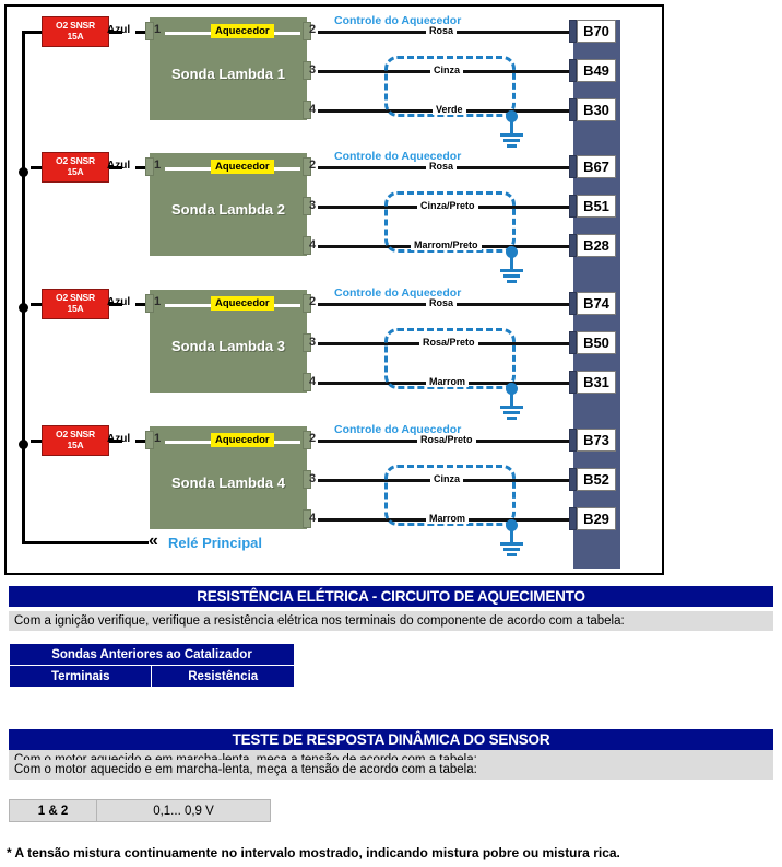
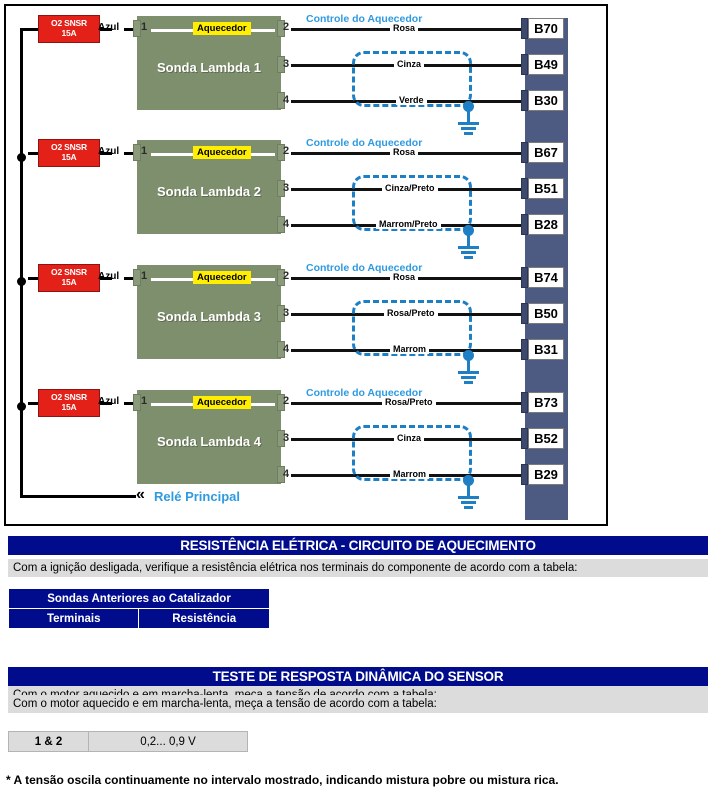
  «
  Relé Principal
  O2 SNSR
  15A
  Azul
  Aquecedor
  Sonda Lambda 1
  1
  2
  3
  4
  Controle do Aquecedor
  Rosa
  Cinza
  Verde
  O2 SNSR
  15A
  Azul
  Aquecedor
  Sonda Lambda 2
  1
  2
  3
  4
  Controle do Aquecedor
  Rosa
  Cinza/Preto
  Marrom/Preto
  O2 SNSR
  15A
  Azul
  Aquecedor
  Sonda Lambda 3
  1
  2
  3
  4
  Controle do Aquecedor
  Rosa
  Rosa/Preto
  Marrom
  O2 SNSR
  15A
  Azul
  Aquecedor
  Sonda Lambda 4
  1
  2
  3
  4
  Controle do Aquecedor
  Rosa/Preto
  Cinza
  Marrom
  B70
  B49
  B30
  B67
  B51
  B28
  B74
  B50
  B31
  B73
  B52
  B29
  RESISTÊNCIA ELÉTRICA - CIRCUITO DE AQUECIMENTO
- Com a ignição verifique, verifique a resistência elétrica nos terminais do componente de acordo com a tabela:
+ Com a ignição desligada, verifique a resistência elétrica nos terminais do componente de acordo com a tabela:
  Sondas Anteriores ao Catalizador
  Terminais	Resistência
  TESTE DE RESPOSTA DINÂMICA DO SENSOR
  Com o motor aquecido e em marcha-lenta, meça a tensão de acordo com a tabela:
- 1 & 2	0,1... 0,9 V
+ 1 & 2	0,2... 0,9 V
- * A tensão mistura continuamente no intervalo mostrado, indicando mistura pobre ou mistura rica.
+ * A tensão oscila continuamente no intervalo mostrado, indicando mistura pobre ou mistura rica.
